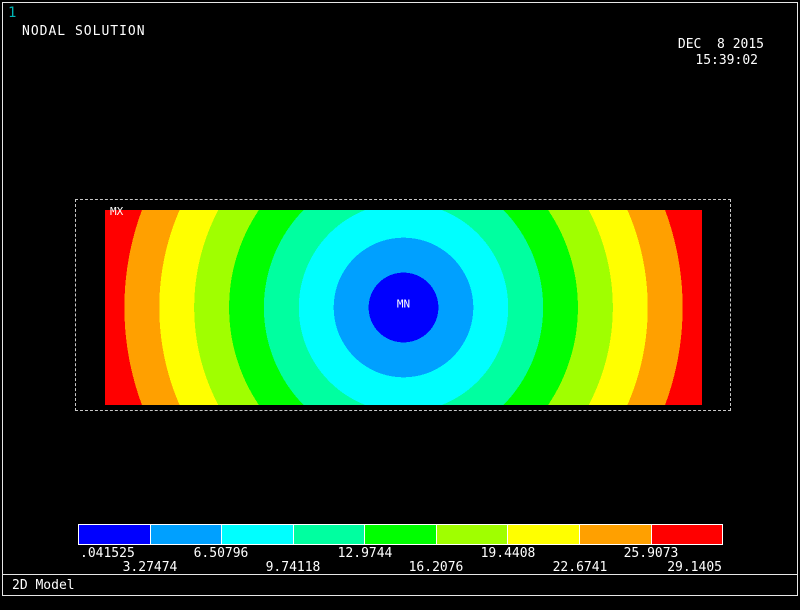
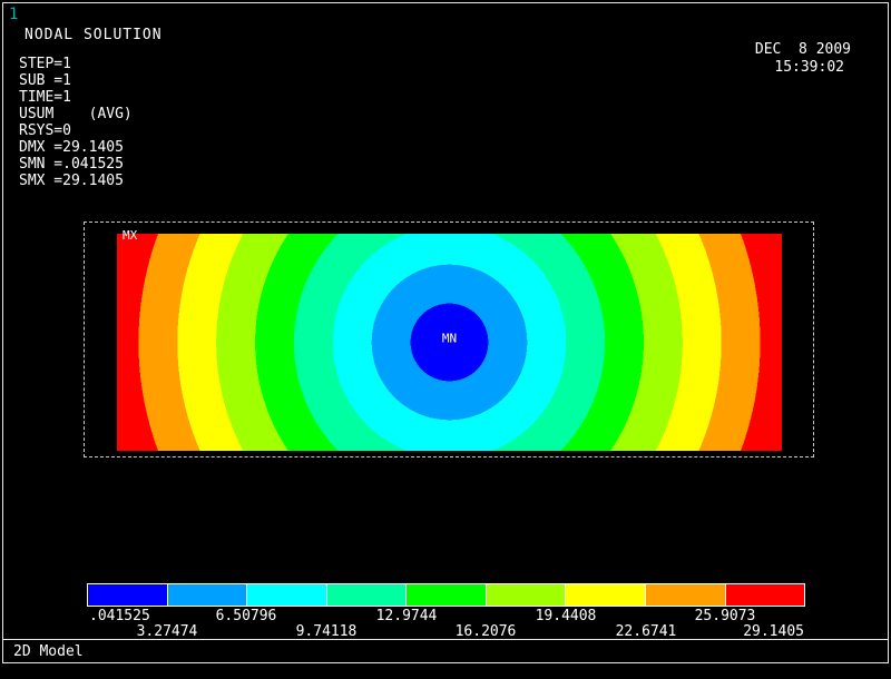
  1
  NODAL SOLUTION
+ STEP=1
+ SUB =1
+ TIME=1
+ USUM (AVG)
+ RSYS=0
+ DMX =29.1405
+ SMN =.041525
+ SMX =29.1405
- DEC 8 2015
+ DEC 8 2009
  15:39:02
  MX
  MN
  .041525
  3.27474
  6.50796
  9.74118
  12.9744
  16.2076
  19.4408
  22.6741
  25.9073
  29.1405
  2D Model
